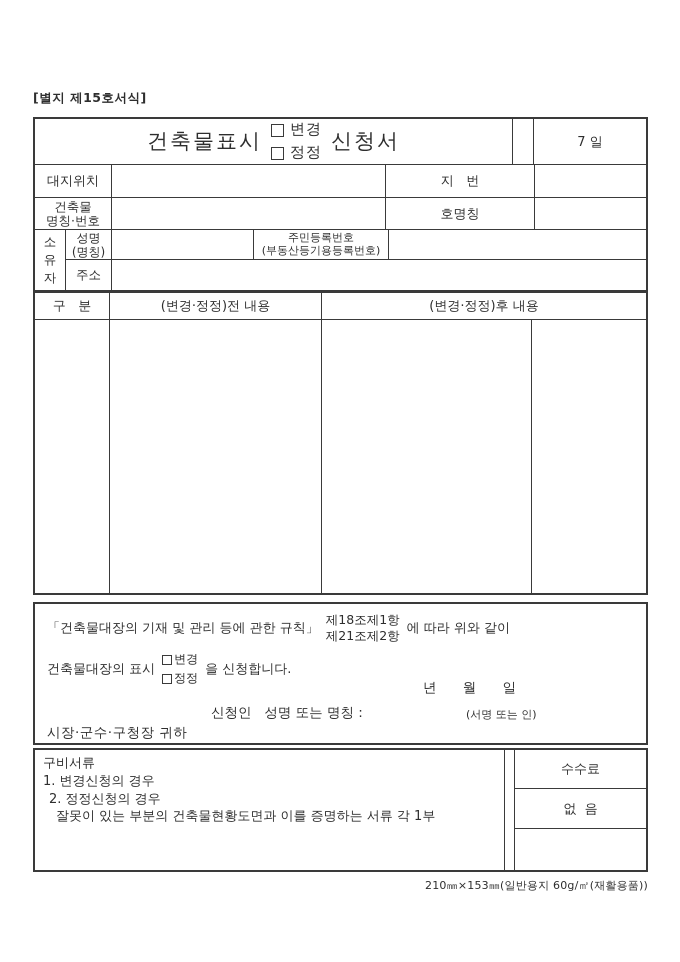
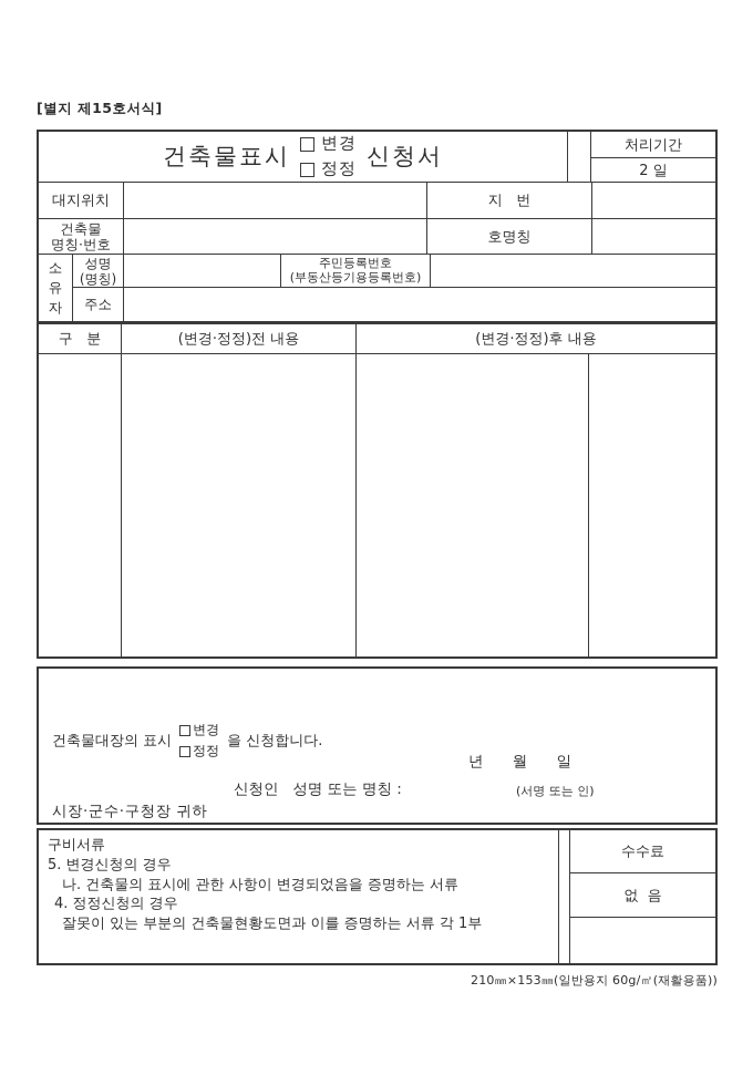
  [별지 제15호서식]
  건축물표시
  변경
  정정
  신청서
+ 처리기간
- 7 일
+ 2 일
  대지위치
  지 번
  건축물
  명칭·번호
  호명칭
  소
  유
  자
  성명
  (명칭)
  주민등록번호
  (부동산등기용등록번호)
  주소
  구 분
  (변경·정정)전 내용
  (변경·정정)후 내용
- 「건축물대장의 기재 및 관리 등에 관한 규칙」
- 제18조제1항
- 제21조제2항
- 에 따라 위와 같이
  건축물대장의 표시
  변경
  정정
  을 신청합니다.
  년 월 일
  신청인 성명 또는 명칭 :
  (서명 또는 인)
  시장·군수·구청장 귀하
  구비서류
- 1. 변경신청의 경우
+ 5. 변경신청의 경우
+ 나. 건축물의 표시에 관한 사항이 변경되었음을 증명하는 서류
- 2. 정정신청의 경우
+ 4. 정정신청의 경우
  잘못이 있는 부분의 건축물현황도면과 이를 증명하는 서류 각 1부
  수수료
  없 음
  210㎜×153㎜(일반용지 60g/㎡(재활용품))
